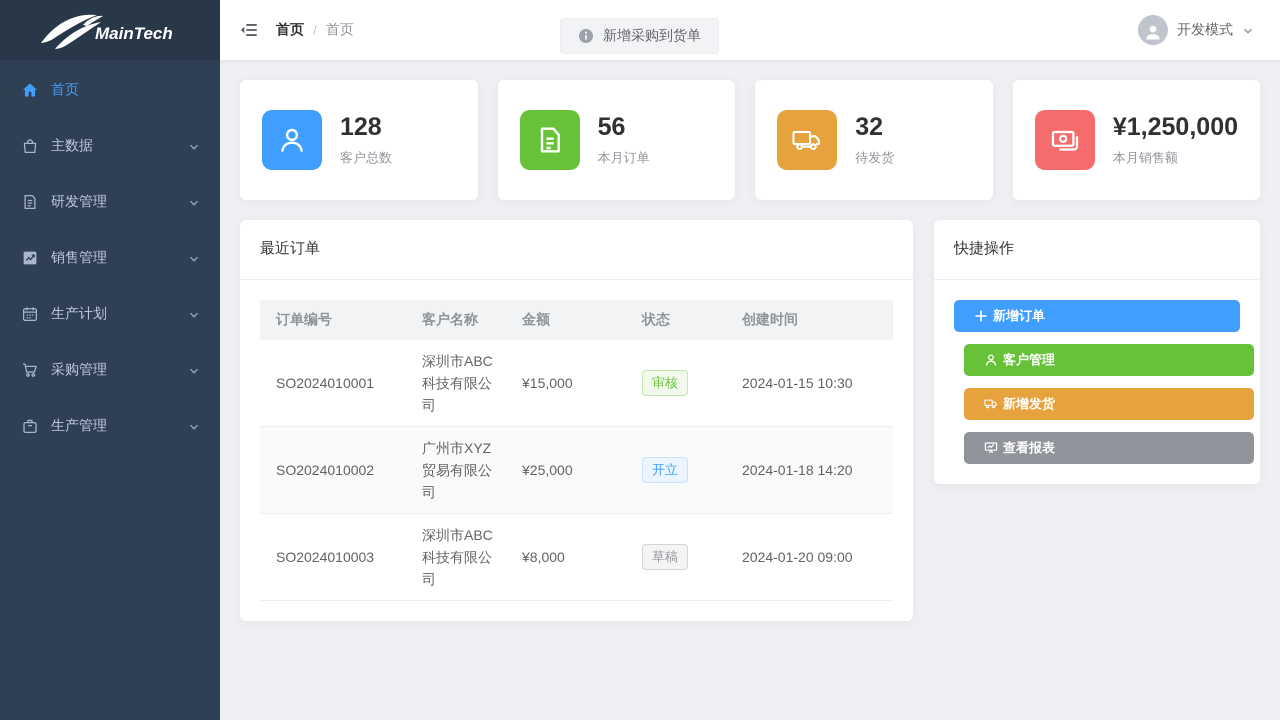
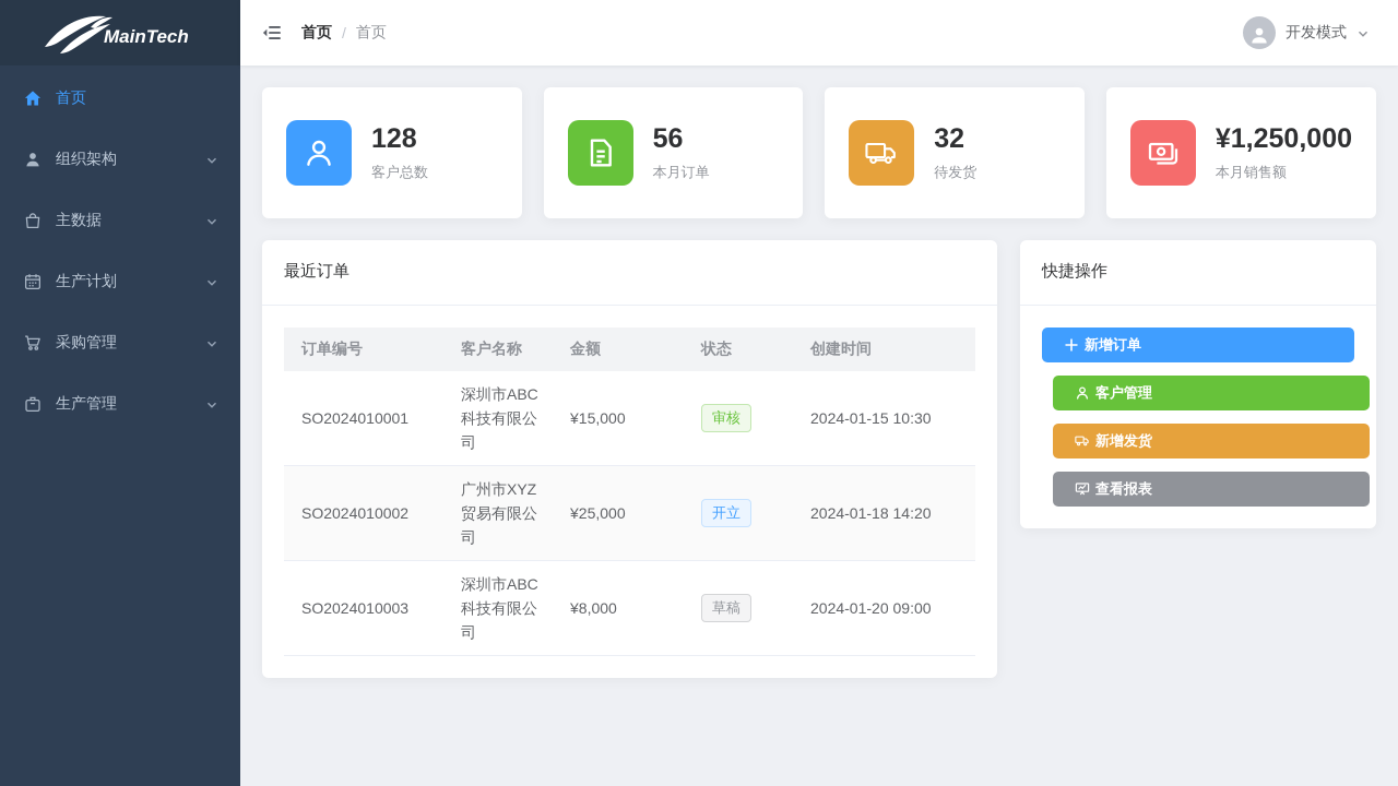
  MainTech
  首页
+ 组织架构
  主数据
- 研发管理
- 销售管理
  生产计划
  采购管理
  生产管理
  首页
  /
  首页
- 新增采购到货单
  开发模式
  128
  客户总数
  56
  本月订单
  32
  待发货
  ¥1,250,000
  本月销售额
  最近订单
  订单编号	客户名称	金额	状态	创建时间
  SO2024010001	深圳市ABC科技有限公司	¥15,000	审核	2024-01-15 10:30
  SO2024010002	广州市XYZ贸易有限公司	¥25,000	开立	2024-01-18 14:20
  SO2024010003	深圳市ABC科技有限公司	¥8,000	草稿	2024-01-20 09:00
  快捷操作
  新增订单
  客户管理
  新增发货
  查看报表
